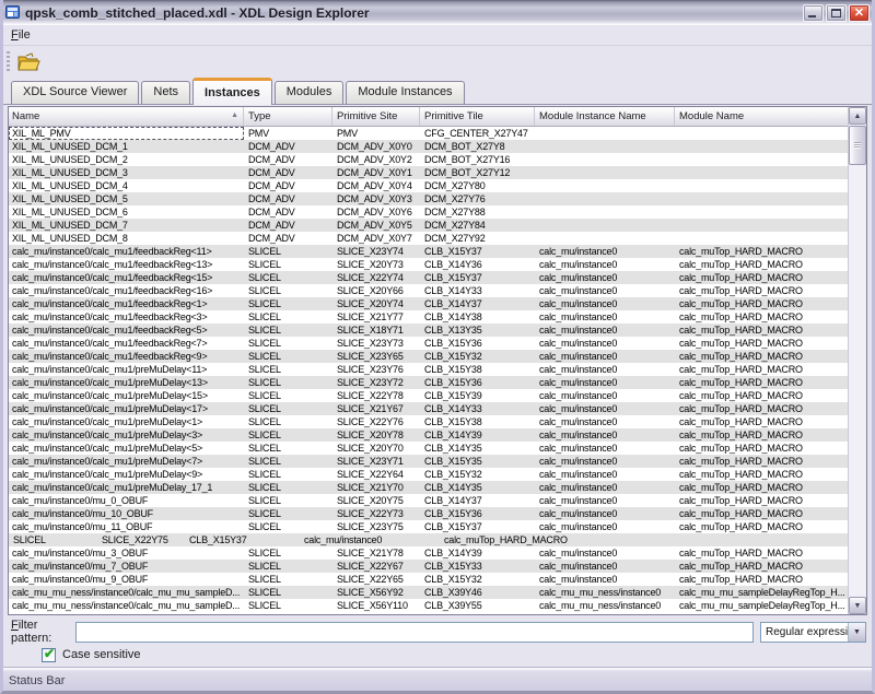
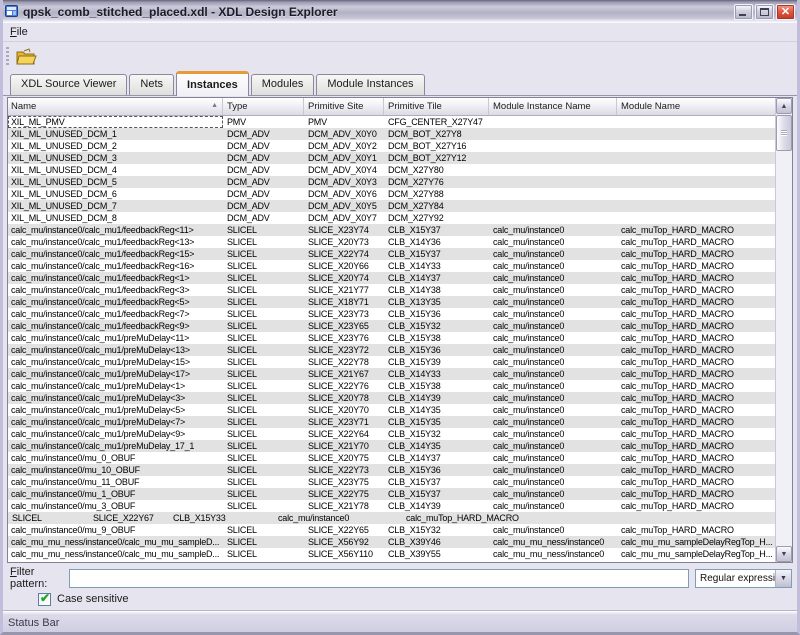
  qpsk_comb_stitched_placed.xdl - XDL Design Explorer
  ✕
  File
  XDL Source Viewer
  Nets
  Instances
  Modules
  Module Instances
  Name
  Type
  Primitive Site
  Primitive Tile
  Module Instance Name
  Module Name
  XIL_ML_PMV
  PMV
  PMV
  CFG_CENTER_X27Y47
  XIL_ML_UNUSED_DCM_1
  DCM_ADV
  DCM_ADV_X0Y0
  DCM_BOT_X27Y8
  XIL_ML_UNUSED_DCM_2
  DCM_ADV
  DCM_ADV_X0Y2
  DCM_BOT_X27Y16
  XIL_ML_UNUSED_DCM_3
  DCM_ADV
  DCM_ADV_X0Y1
  DCM_BOT_X27Y12
  XIL_ML_UNUSED_DCM_4
  DCM_ADV
  DCM_ADV_X0Y4
  DCM_X27Y80
  XIL_ML_UNUSED_DCM_5
  DCM_ADV
  DCM_ADV_X0Y3
  DCM_X27Y76
  XIL_ML_UNUSED_DCM_6
  DCM_ADV
  DCM_ADV_X0Y6
  DCM_X27Y88
  XIL_ML_UNUSED_DCM_7
  DCM_ADV
  DCM_ADV_X0Y5
  DCM_X27Y84
  XIL_ML_UNUSED_DCM_8
  DCM_ADV
  DCM_ADV_X0Y7
  DCM_X27Y92
  calc_mu/instance0/calc_mu1/feedbackReg<11>
  SLICEL
  SLICE_X23Y74
  CLB_X15Y37
  calc_mu/instance0
  calc_muTop_HARD_MACRO
  calc_mu/instance0/calc_mu1/feedbackReg<13>
  SLICEL
  SLICE_X20Y73
  CLB_X14Y36
  calc_mu/instance0
  calc_muTop_HARD_MACRO
  calc_mu/instance0/calc_mu1/feedbackReg<15>
  SLICEL
  SLICE_X22Y74
  CLB_X15Y37
  calc_mu/instance0
  calc_muTop_HARD_MACRO
  calc_mu/instance0/calc_mu1/feedbackReg<16>
  SLICEL
  SLICE_X20Y66
  CLB_X14Y33
  calc_mu/instance0
  calc_muTop_HARD_MACRO
  calc_mu/instance0/calc_mu1/feedbackReg<1>
  SLICEL
  SLICE_X20Y74
  CLB_X14Y37
  calc_mu/instance0
  calc_muTop_HARD_MACRO
  calc_mu/instance0/calc_mu1/feedbackReg<3>
  SLICEL
  SLICE_X21Y77
  CLB_X14Y38
  calc_mu/instance0
  calc_muTop_HARD_MACRO
  calc_mu/instance0/calc_mu1/feedbackReg<5>
  SLICEL
  SLICE_X18Y71
  CLB_X13Y35
  calc_mu/instance0
  calc_muTop_HARD_MACRO
  calc_mu/instance0/calc_mu1/feedbackReg<7>
  SLICEL
  SLICE_X23Y73
  CLB_X15Y36
  calc_mu/instance0
  calc_muTop_HARD_MACRO
  calc_mu/instance0/calc_mu1/feedbackReg<9>
  SLICEL
  SLICE_X23Y65
  CLB_X15Y32
  calc_mu/instance0
  calc_muTop_HARD_MACRO
  calc_mu/instance0/calc_mu1/preMuDelay<11>
  SLICEL
  SLICE_X23Y76
  CLB_X15Y38
  calc_mu/instance0
  calc_muTop_HARD_MACRO
  calc_mu/instance0/calc_mu1/preMuDelay<13>
  SLICEL
  SLICE_X23Y72
  CLB_X15Y36
  calc_mu/instance0
  calc_muTop_HARD_MACRO
  calc_mu/instance0/calc_mu1/preMuDelay<15>
  SLICEL
  SLICE_X22Y78
  CLB_X15Y39
  calc_mu/instance0
  calc_muTop_HARD_MACRO
  calc_mu/instance0/calc_mu1/preMuDelay<17>
  SLICEL
  SLICE_X21Y67
  CLB_X14Y33
  calc_mu/instance0
  calc_muTop_HARD_MACRO
  calc_mu/instance0/calc_mu1/preMuDelay<1>
  SLICEL
  SLICE_X22Y76
  CLB_X15Y38
  calc_mu/instance0
  calc_muTop_HARD_MACRO
  calc_mu/instance0/calc_mu1/preMuDelay<3>
  SLICEL
  SLICE_X20Y78
  CLB_X14Y39
  calc_mu/instance0
  calc_muTop_HARD_MACRO
  calc_mu/instance0/calc_mu1/preMuDelay<5>
  SLICEL
  SLICE_X20Y70
  CLB_X14Y35
  calc_mu/instance0
  calc_muTop_HARD_MACRO
  calc_mu/instance0/calc_mu1/preMuDelay<7>
  SLICEL
  SLICE_X23Y71
  CLB_X15Y35
  calc_mu/instance0
  calc_muTop_HARD_MACRO
  calc_mu/instance0/calc_mu1/preMuDelay<9>
  SLICEL
  SLICE_X22Y64
  CLB_X15Y32
  calc_mu/instance0
  calc_muTop_HARD_MACRO
  calc_mu/instance0/calc_mu1/preMuDelay_17_1
  SLICEL
  SLICE_X21Y70
  CLB_X14Y35
  calc_mu/instance0
  calc_muTop_HARD_MACRO
  calc_mu/instance0/mu_0_OBUF
  SLICEL
  SLICE_X20Y75
  CLB_X14Y37
  calc_mu/instance0
  calc_muTop_HARD_MACRO
  calc_mu/instance0/mu_10_OBUF
  SLICEL
  SLICE_X22Y73
  CLB_X15Y36
  calc_mu/instance0
  calc_muTop_HARD_MACRO
  calc_mu/instance0/mu_11_OBUF
  SLICEL
  SLICE_X23Y75
  CLB_X15Y37
  calc_mu/instance0
  calc_muTop_HARD_MACRO
+ calc_mu/instance0/mu_1_OBUF
  SLICEL
  SLICE_X22Y75
  CLB_X15Y37
  calc_mu/instance0
  calc_muTop_HARD_MACRO
  calc_mu/instance0/mu_3_OBUF
  SLICEL
  SLICE_X21Y78
  CLB_X14Y39
  calc_mu/instance0
  calc_muTop_HARD_MACRO
- calc_mu/instance0/mu_7_OBUF
  SLICEL
  SLICE_X22Y67
  CLB_X15Y33
  calc_mu/instance0
  calc_muTop_HARD_MACRO
  calc_mu/instance0/mu_9_OBUF
  SLICEL
  SLICE_X22Y65
  CLB_X15Y32
  calc_mu/instance0
  calc_muTop_HARD_MACRO
  calc_mu_mu_ness/instance0/calc_mu_mu_sampleD...
  SLICEL
  SLICE_X56Y92
  CLB_X39Y46
  calc_mu_mu_ness/instance0
  calc_mu_mu_sampleDelayRegTop_H...
  calc_mu_mu_ness/instance0/calc_mu_mu_sampleD...
  SLICEL
  SLICE_X56Y110
  CLB_X39Y55
  calc_mu_mu_ness/instance0
  calc_mu_mu_sampleDelayRegTop_H...
  Filter pattern:
  Regular expressi
  ✔
  Case sensitive
  Status Bar
